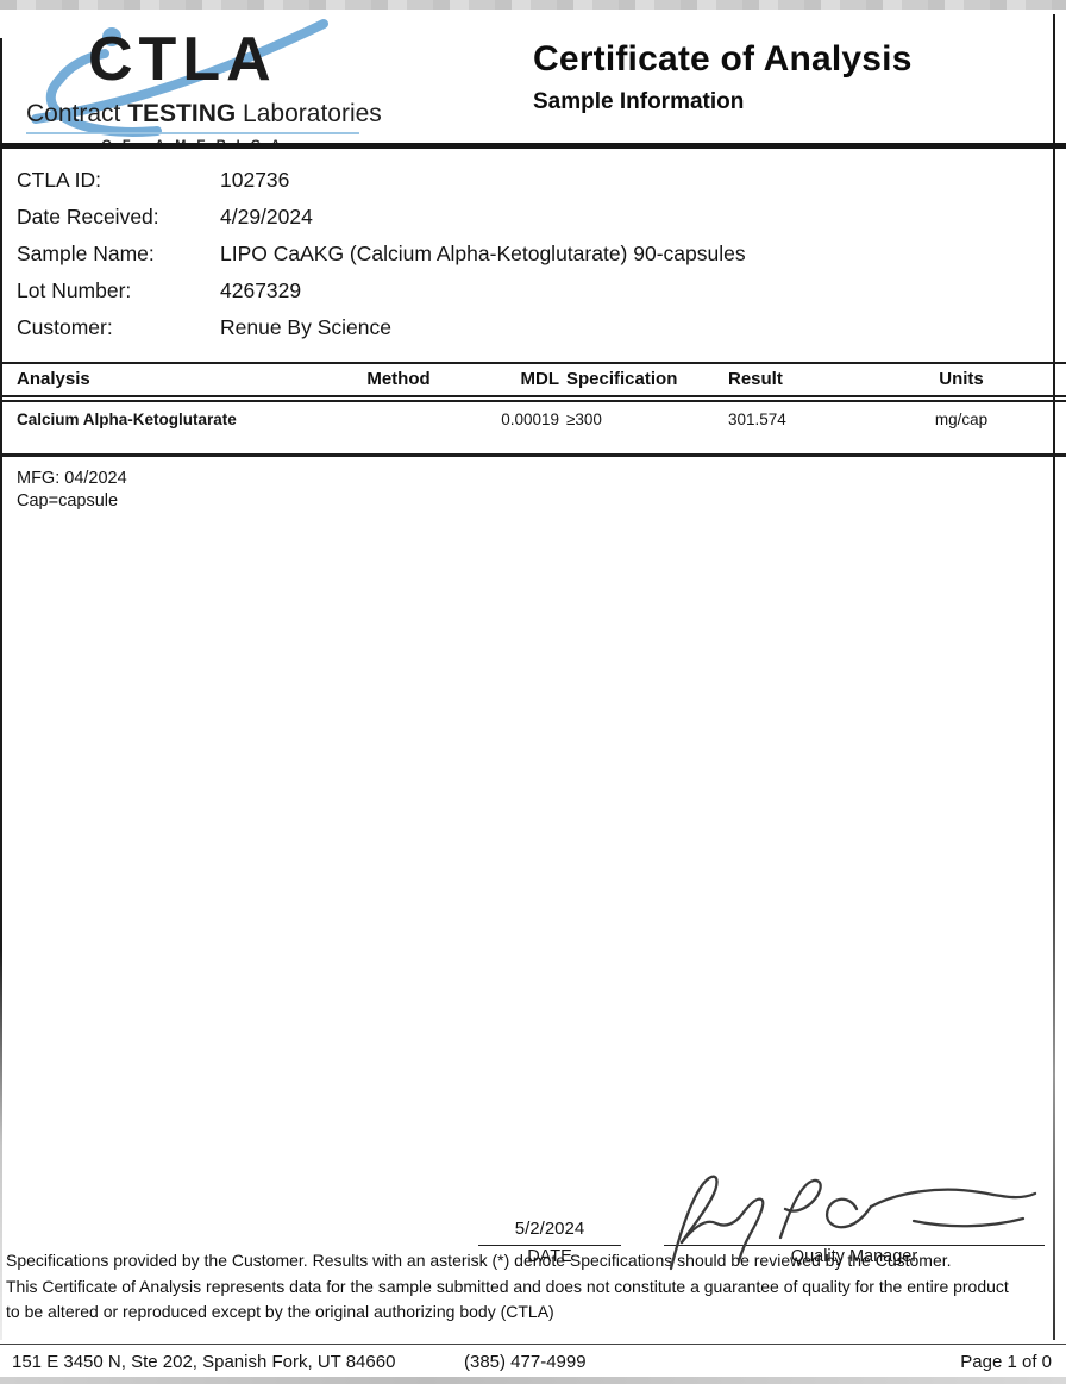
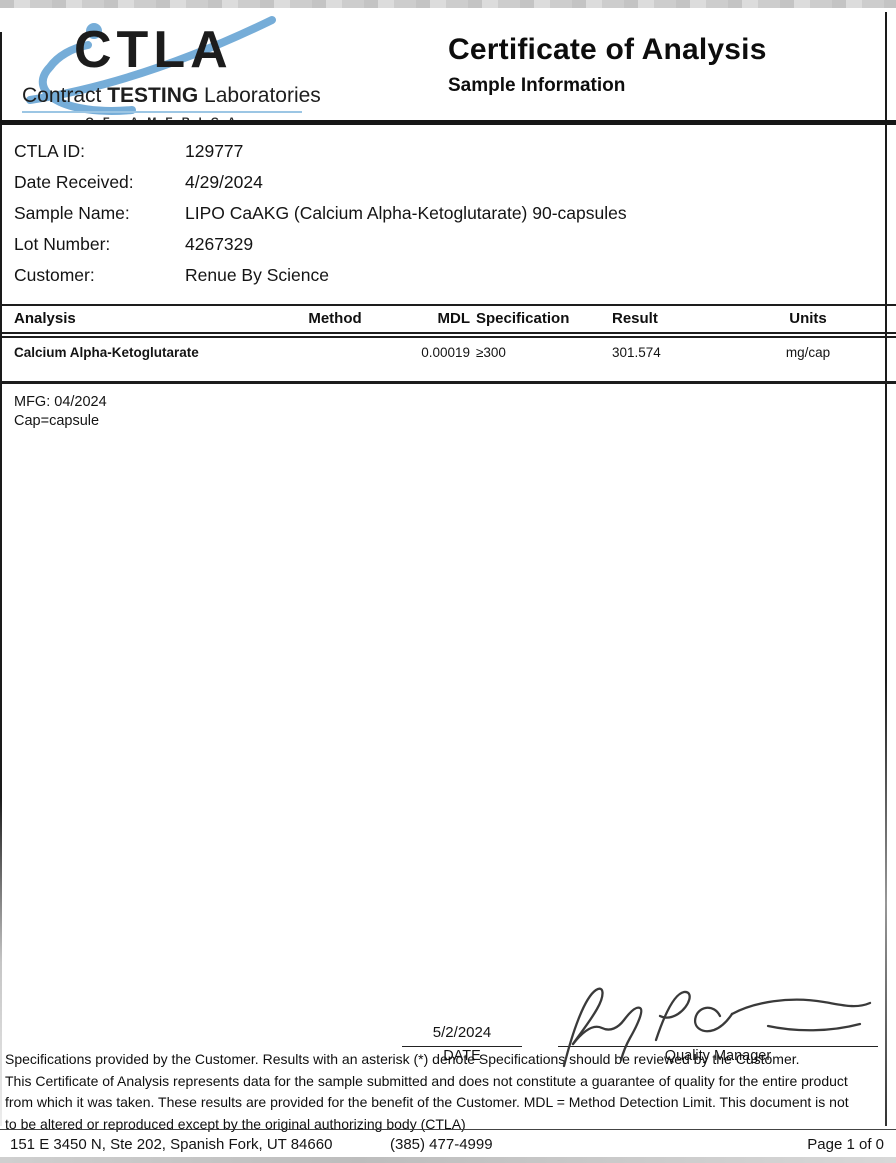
  CTLA
  Contract TESTING Laboratories
  OF AMERICA
  Certificate of Analysis
  Sample Information
  CTLA ID:
- 102736
+ 129777
  Date Received:
  4/29/2024
  Sample Name:
  LIPO CaAKG (Calcium Alpha-Ketoglutarate) 90-capsules
  Lot Number:
  4267329
  Customer:
  Renue By Science
  Analysis
  Method
  MDL
  Specification
  Result
  Units
  Calcium Alpha-Ketoglutarate
  0.00019
  ≥300
  301.574
  mg/cap
  MFG: 04/2024
  Cap=capsule
  5/2/2024
  DATE
  Quality Manager
  Specifications provided by the Customer. Results with an asterisk (*) denote Specifications should be reviewed by the Customer.
  This Certificate of Analysis represents data for the sample submitted and does not constitute a guarantee of quality for the entire product
+ from which it was taken. These results are provided for the benefit of the Customer. MDL = Method Detection Limit. This document is not
  to be altered or reproduced except by the original authorizing body (CTLA)
  151 E 3450 N, Ste 202, Spanish Fork, UT 84660
  (385) 477-4999
  Page 1 of 0
